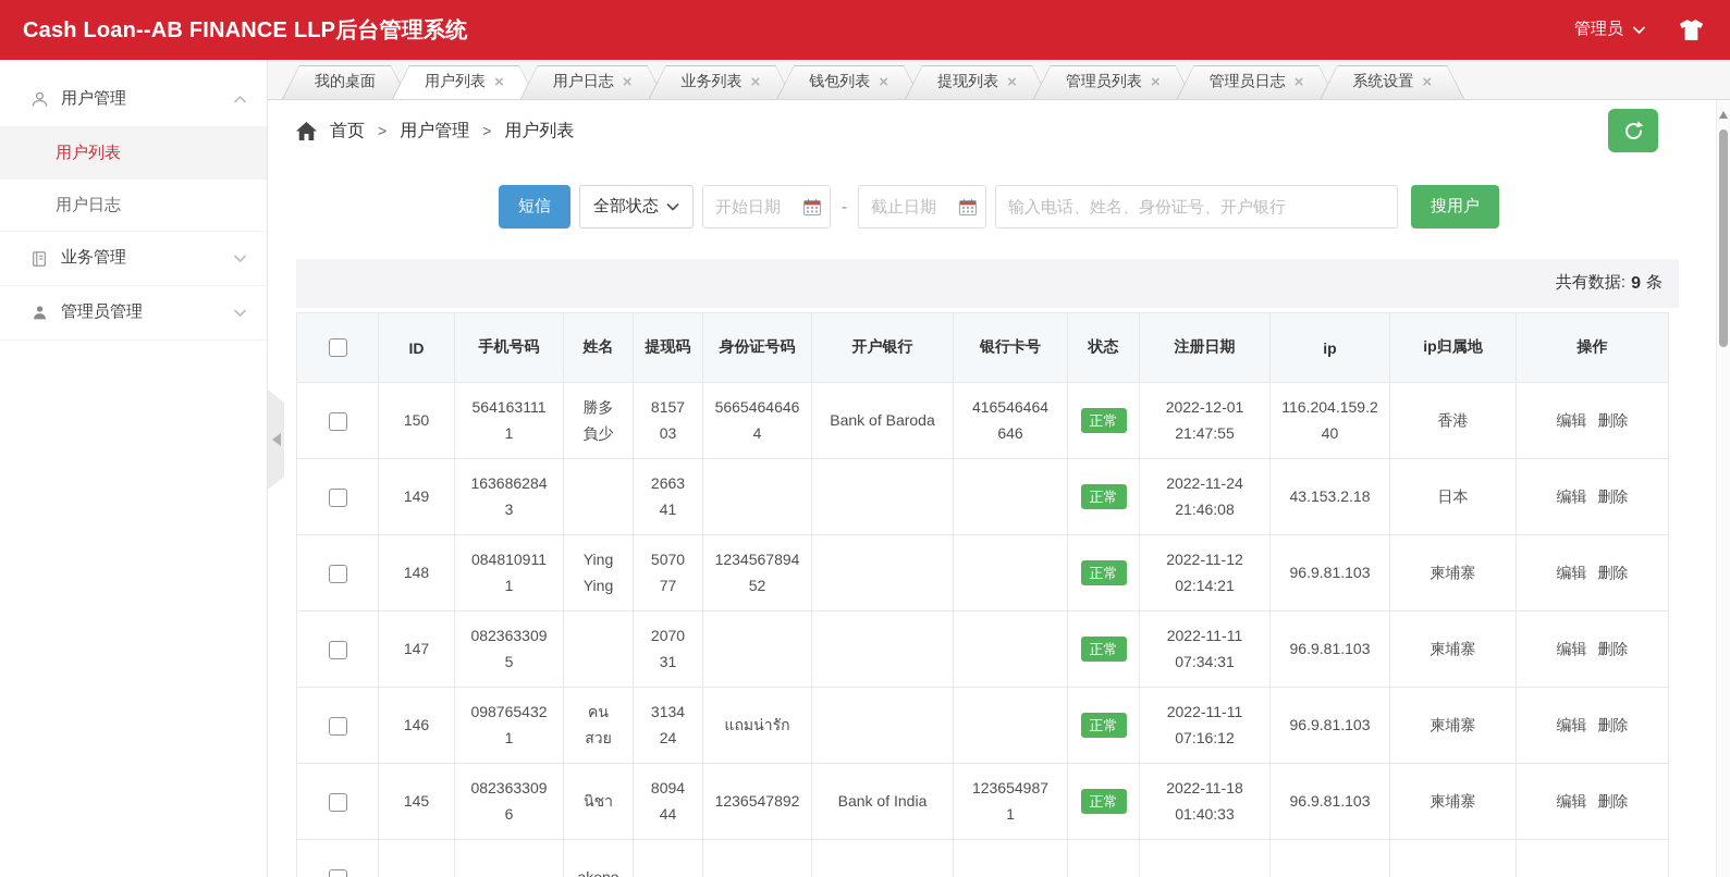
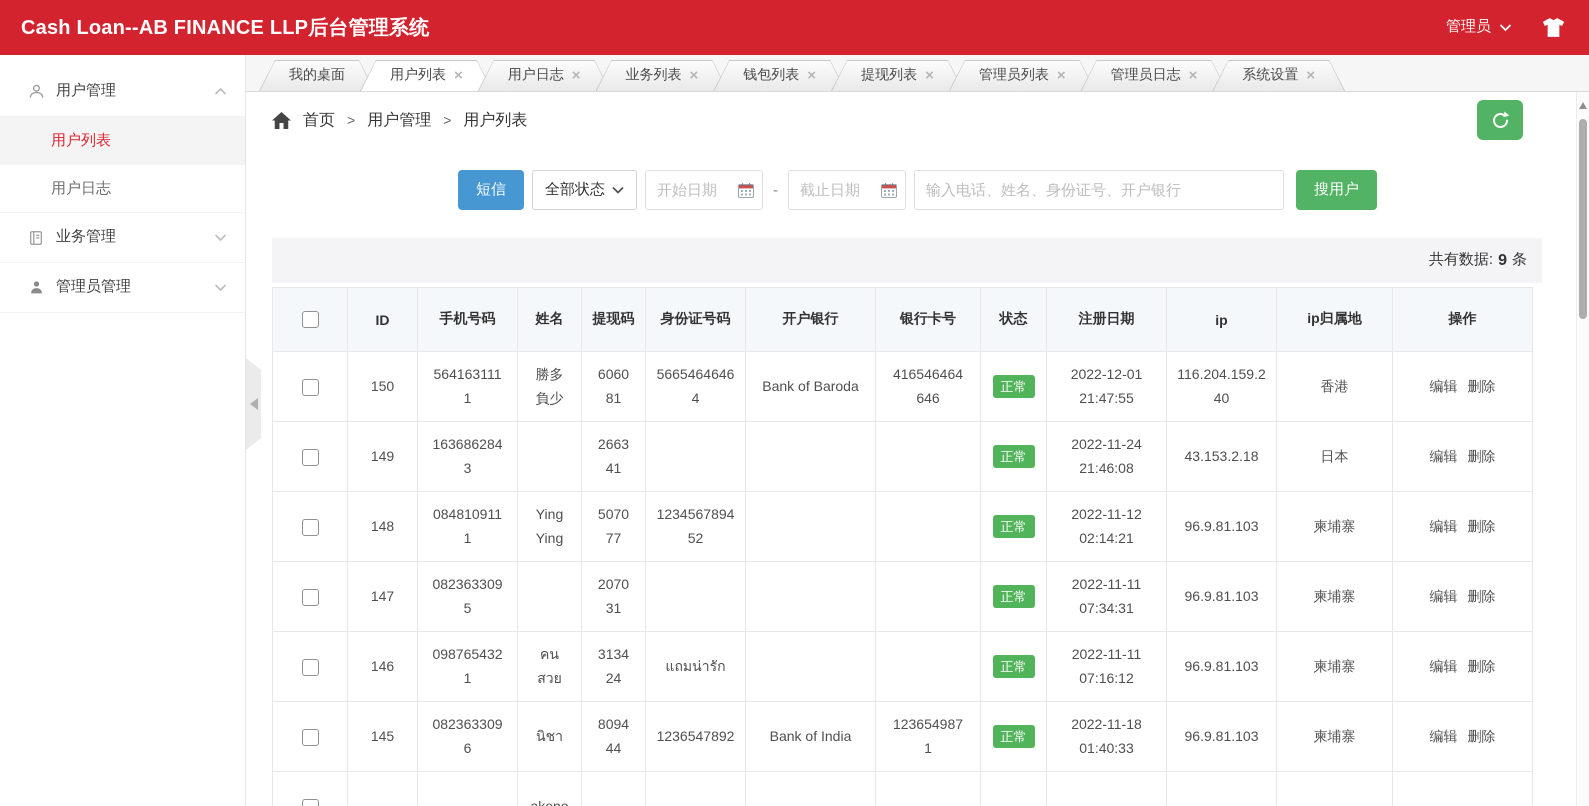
  Cash Loan--AB FINANCE LLP后台管理系统
  管理员
  用户管理
  用户列表
  用户日志
  业务管理
  管理员管理
  我的桌面
  用户列表
  ×
  用户日志
  ×
  业务列表
  ×
  钱包列表
  ×
  提现列表
  ×
  管理员列表
  ×
  管理员日志
  ×
  系统设置
  ×
  首页
  >
  用户管理
  >
  用户列表
  短信
  全部状态
  开始日期
  -
  截止日期
  输入电话、姓名、身份证号、开户银行
  搜用户
  共有数据:
  9
  条
  	ID	手机号码	姓名	提现码	身份证号码	开户银行	银行卡号	状态	注册日期	ip	ip归属地	操作
- 	150	5641631111	勝多負少	815703	56654646464	Bank of Baroda	416546464646	正常	2022-12-01 21:47:55	116.204.159.240	香港	编辑 删除
+ 	150	5641631111	勝多負少	606081	56654646464	Bank of Baroda	416546464646	正常	2022-12-01 21:47:55	116.204.159.240	香港	编辑 删除
  	149	1636862843		266341				正常	2022-11-24 21:46:08	43.153.2.18	日本	编辑 删除
  	148	0848109111	Ying Ying	507077	123456789452			正常	2022-11-12 02:14:21	96.9.81.103	柬埔寨	编辑 删除
  	147	0823633095		207031				正常	2022-11-11 07:34:31	96.9.81.103	柬埔寨	编辑 删除
  	146	0987654321	คนสวย	313424	แถมน่ารัก			正常	2022-11-11 07:16:12	96.9.81.103	柬埔寨	编辑 删除
  	145	0823633096	นิชา	809444	1236547892	Bank of India	1236549871	正常	2022-11-18 01:40:33	96.9.81.103	柬埔寨	编辑 删除
